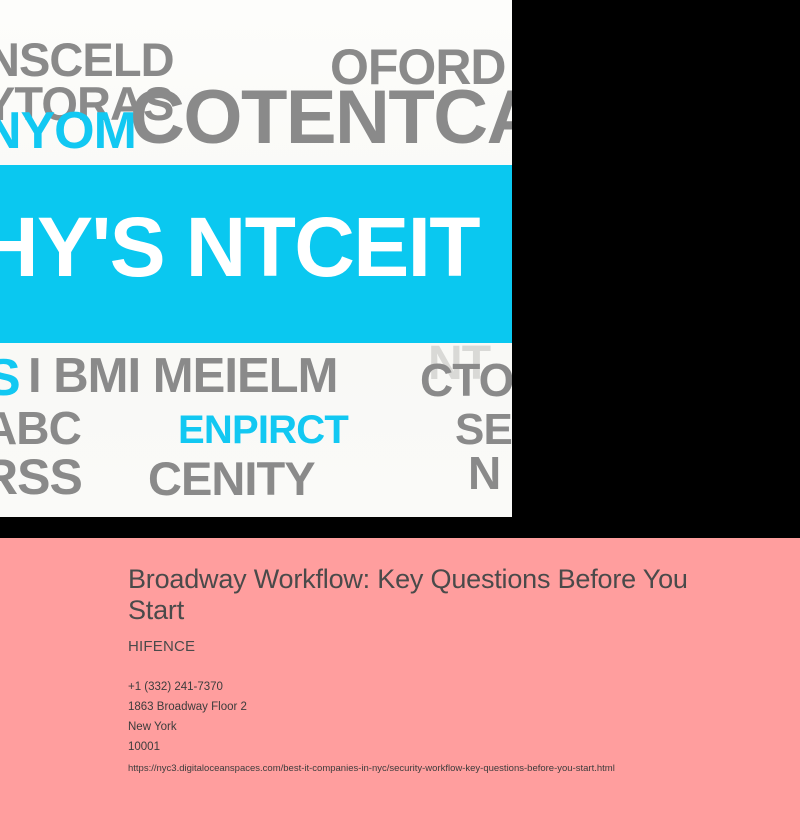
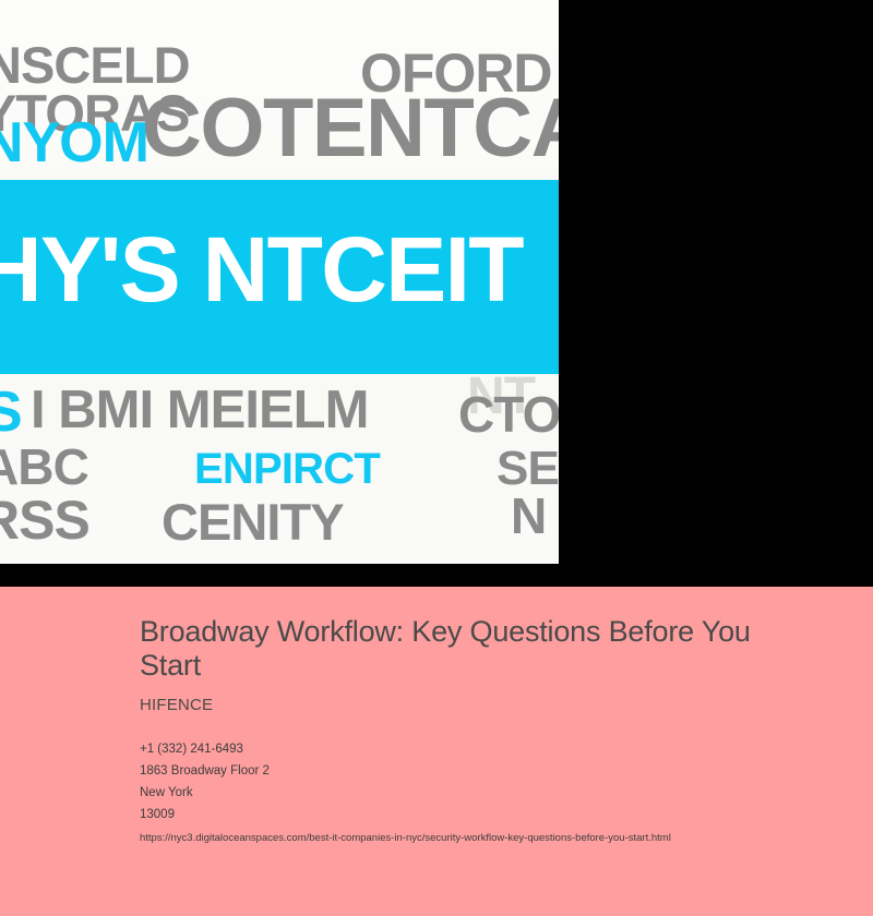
  NSCELD
  TORAS
  NYOM
  OFORD
  COTENTC
  HY'S NTCEIT
  NT
  S
  I BMI MEIELM
  CTO
  ABC
  ENPIRCT
  SE
  CENITY
  N
  Broadway Workflow: Key Questions Before You Start
  HIFENCE
- +1 (332) 241-7370
+ +1 (332) 241-6493
  1863 Broadway Floor 2
  New York
- 10001
+ 13009
  https://nyc3.digitaloceanspaces.com/best-it-companies-in-nyc/security-workflow-key-questions-before-you-start.html
